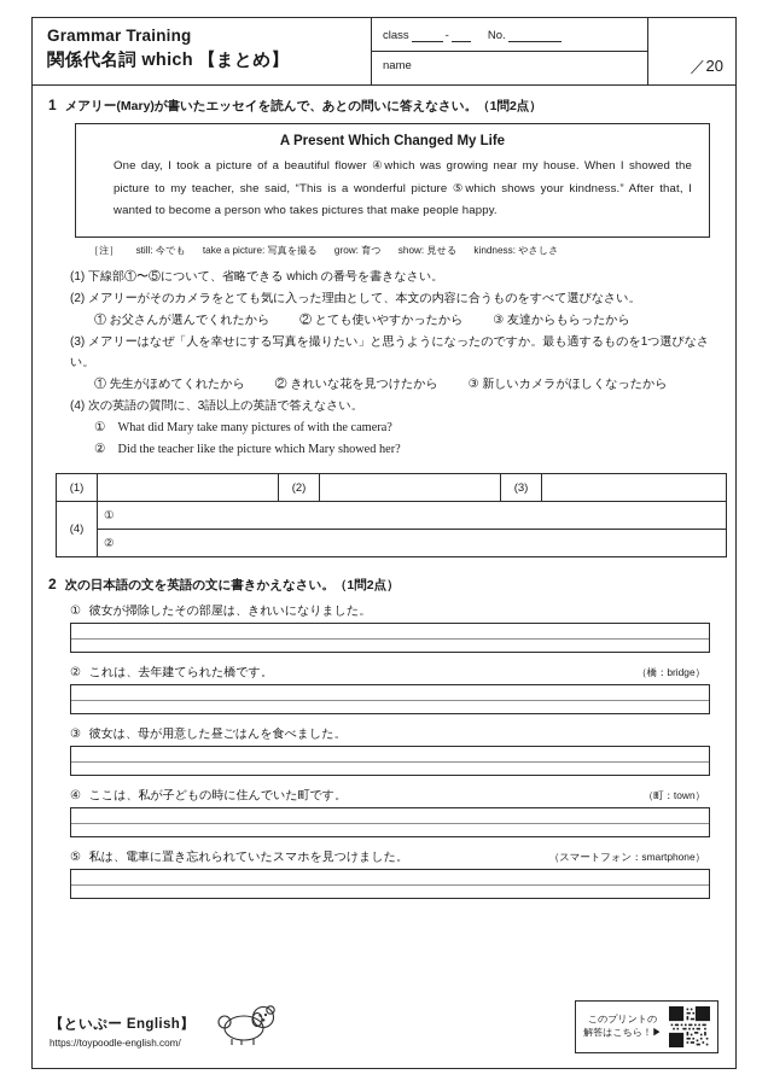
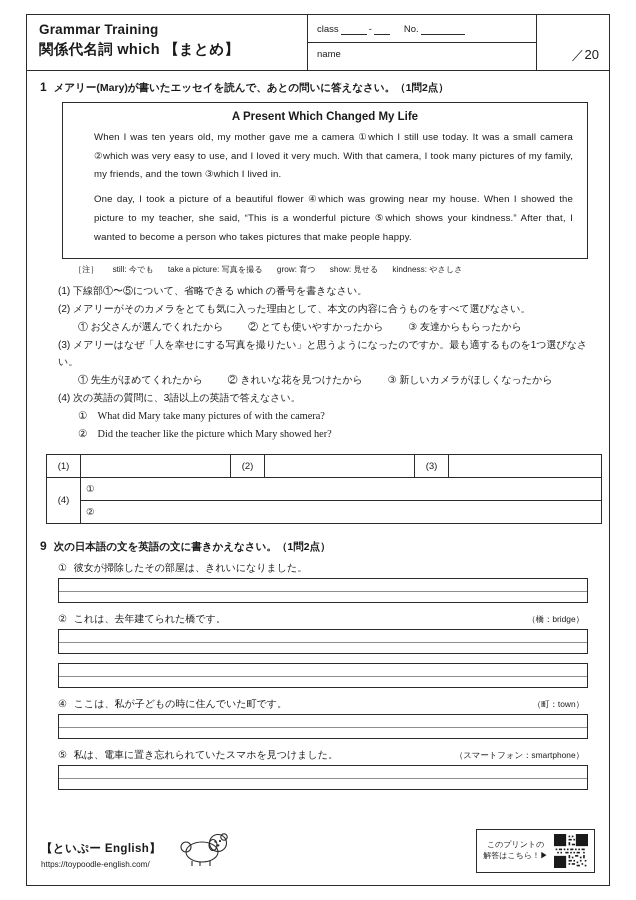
  Grammar Training
  関係代名詞 which 【まとめ】
  class
  -
  No.
  name
  ／20
  1
  メアリー(Mary)が書いたエッセイを読んで、あとの問いに答えなさい。（1問2点）
  A Present Which Changed My Life
+ When I was ten years old, my mother gave me a camera ①which I still use today. It was a small camera ②which was very easy to use, and I loved it very much. With that camera, I took many pictures of my family, my friends, and the town ③which I lived in.
  One day, I took a picture of a beautiful flower ④which was growing near my house. When I showed the picture to my teacher, she said, “This is a wonderful picture ⑤which shows your kindness.” After that, I wanted to become a person who takes pictures that make people happy.
  ［注］
  still: 今でも
  take a picture: 写真を撮る
  grow: 育つ
  show: 見せる
  kindness: やさしさ
  (1) 下線部①〜⑤について、省略できる which の番号を書きなさい。
  (2) メアリーがそのカメラをとても気に入った理由として、本文の内容に合うものをすべて選びなさい。
  ① お父さんが選んでくれたから ② とても使いやすかったから ③ 友達からもらったから
  (3) メアリーはなぜ「人を幸せにする写真を撮りたい」と思うようになったのですか。最も適するものを1つ選びなさい。
  ① 先生がほめてくれたから ② きれいな花を見つけたから ③ 新しいカメラがほしくなったから
  (4) 次の英語の質問に、3語以上の英語で答えなさい。
  ① What did Mary take many pictures of with the camera?
  ② Did the teacher like the picture which Mary showed her?
  (1)		(2)		(3)
  (4)	①
  ②
- 2
+ 9
  次の日本語の文を英語の文に書きかえなさい。（1問2点）
  ① 彼女が掃除したその部屋は、きれいになりました。
  ② これは、去年建てられた橋です。
  （橋：bridge）
- ③ 彼女は、母が用意した昼ごはんを食べました。
  ④ ここは、私が子どもの時に住んでいた町です。
  （町：town）
  ⑤ 私は、電車に置き忘れられていたスマホを見つけました。
  （スマートフォン：smartphone）
  【といぷー English】
  https://toypoodle-english.com/
  このプリントの
  解答はこちら！▶
